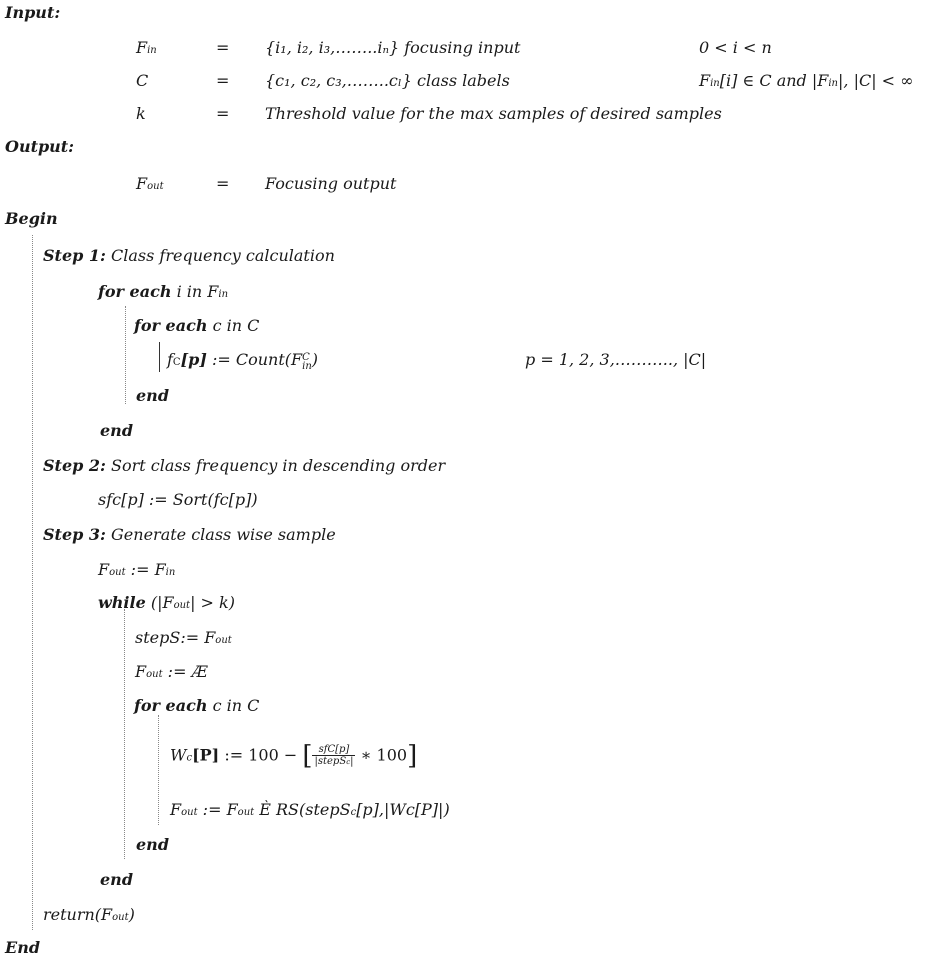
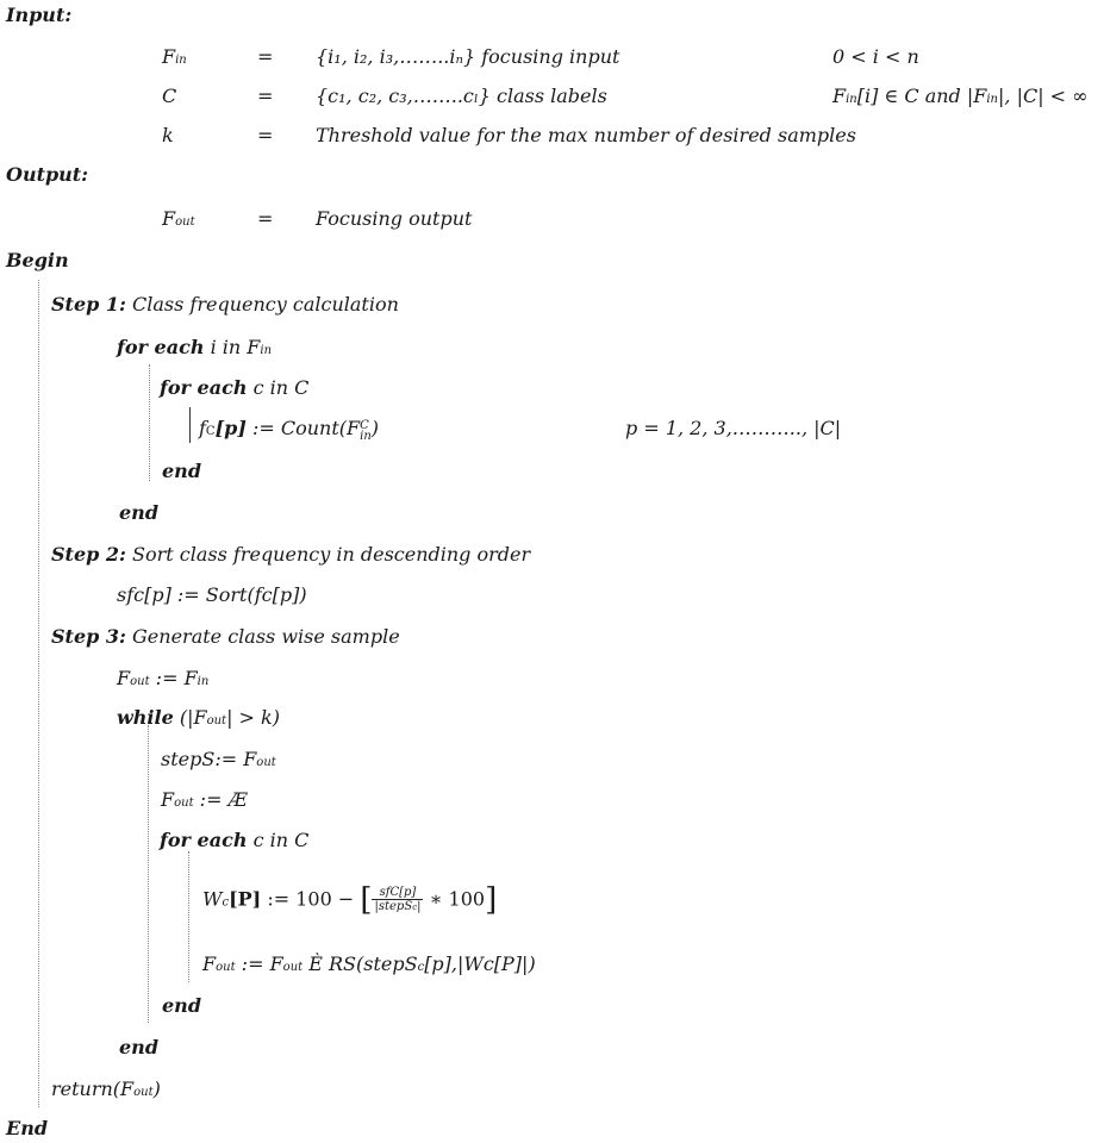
  Input:
  Fin
  =
  {i₁, i₂, i₃,……..iₙ} focusing input
  0 < i < n
  C
  =
  {c₁, c₂, c₃,……..cₗ} class labels
  Fin[i] ∈ C and |Fin|, |C| < ∞
  k
  =
- Threshold value for the max samples of desired samples
+ Threshold value for the max number of desired samples
  Output:
  Fout
  =
  Focusing output
  Begin
  Step 1: Class frequency calculation
  for each i in Fin
  for each c in C
  fC[p] := Count(F
  C
  in
  )
  p = 1, 2, 3,……….., |C|
  end
  end
  Step 2: Sort class frequency in descending order
  sfc[p] := Sort(fc[p])
  Step 3: Generate class wise sample
  Fout := Fin
  while (|Fout| > k)
  stepS:= Fout
  Fout := Æ
  for each c in C
  Wc[P] := 100 − [
  sfC[p]
  |stepSc|
  ∗ 100]
  Fout := Fout È RS(stepSc[p],|Wc[P]|)
  end
  end
  return(Fout)
  End
